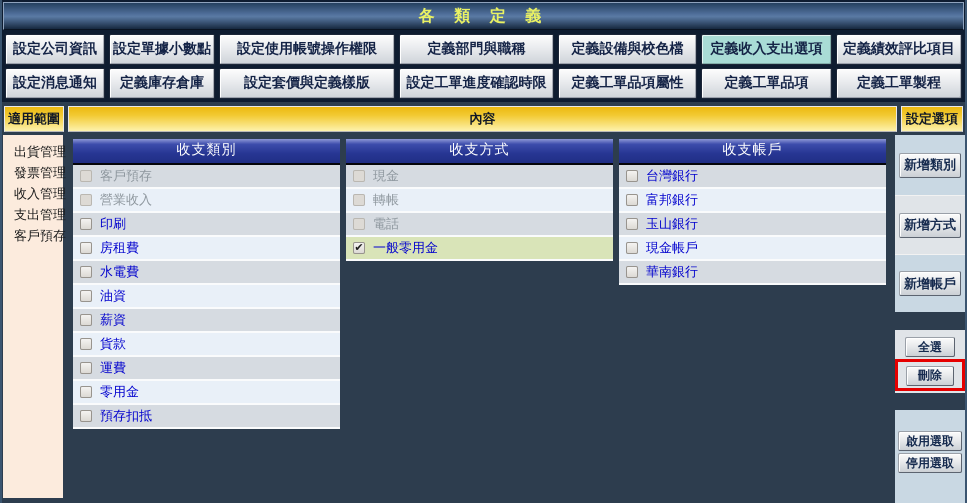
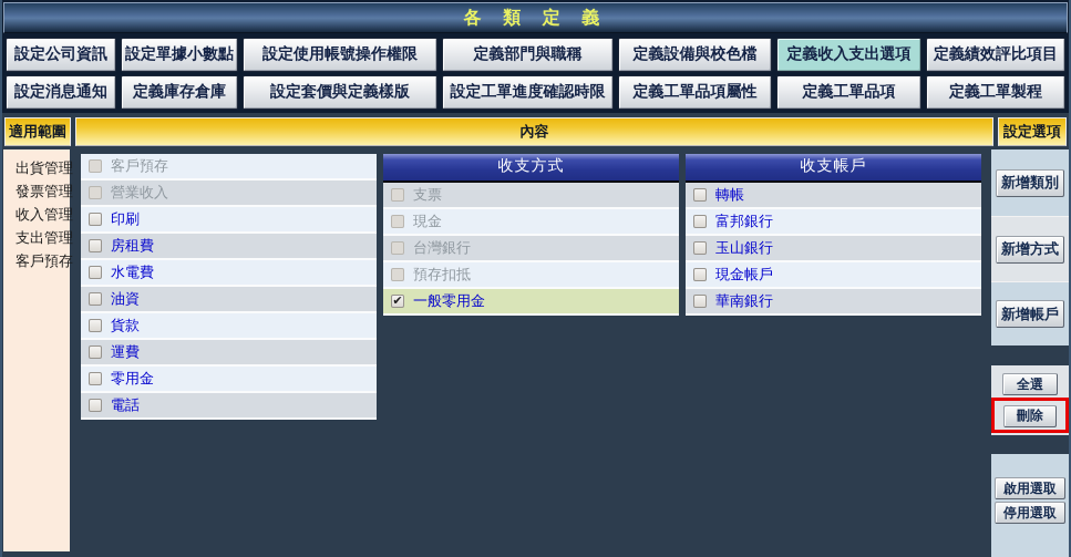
  各 類 定 義
  設定公司資訊
  設定單據小數點
  設定使用帳號操作權限
  定義部門與職稱
  定義設備與校色檔
  定義收入支出選項
  定義績效評比項目
  設定消息通知
  定義庫存倉庫
  設定套價與定義樣版
  設定工單進度確認時限
  定義工單品項屬性
  定義工單品項
  定義工單製程
  適用範圍
  內容
  設定選項
  出貨管理
  發票管理
  收入管理
  支出管理
  客戶預存
- 收支類別
  客戶預存
  營業收入
  印刷
  房租費
  水電費
  油資
- 薪資
  貨款
  運費
  零用金
- 預存扣抵
+ 電話
  收支方式
+ 支票
  現金
- 轉帳
+ 台灣銀行
- 電話
+ 預存扣抵
  ✔
  一般零用金
  收支帳戶
- 台灣銀行
+ 轉帳
  富邦銀行
  玉山銀行
  現金帳戶
  華南銀行
  新增類別
  新增方式
  新增帳戶
  全選
  刪除
  啟用選取
  停用選取
